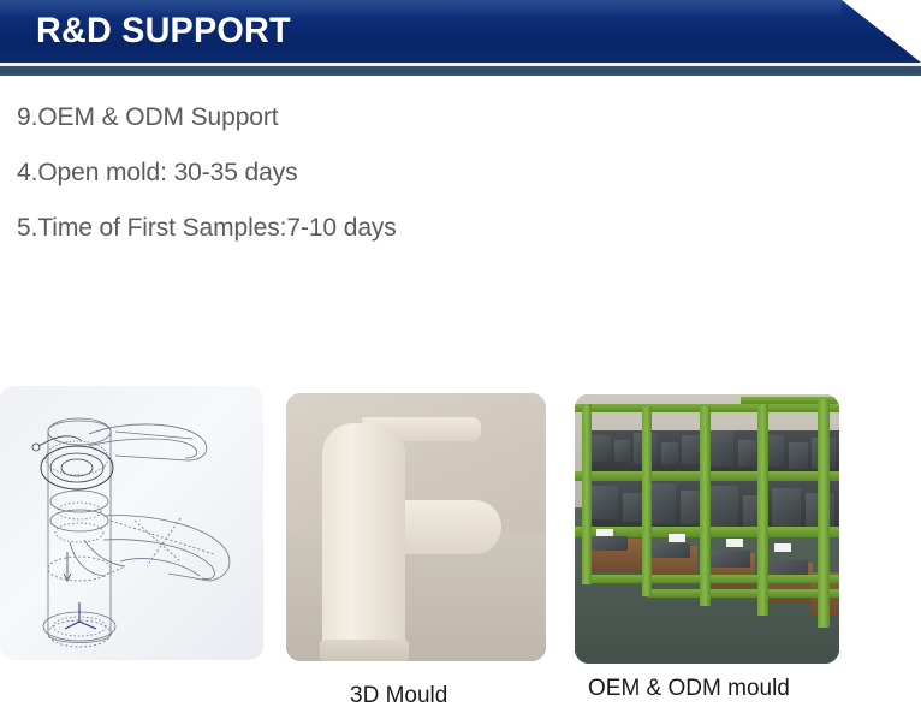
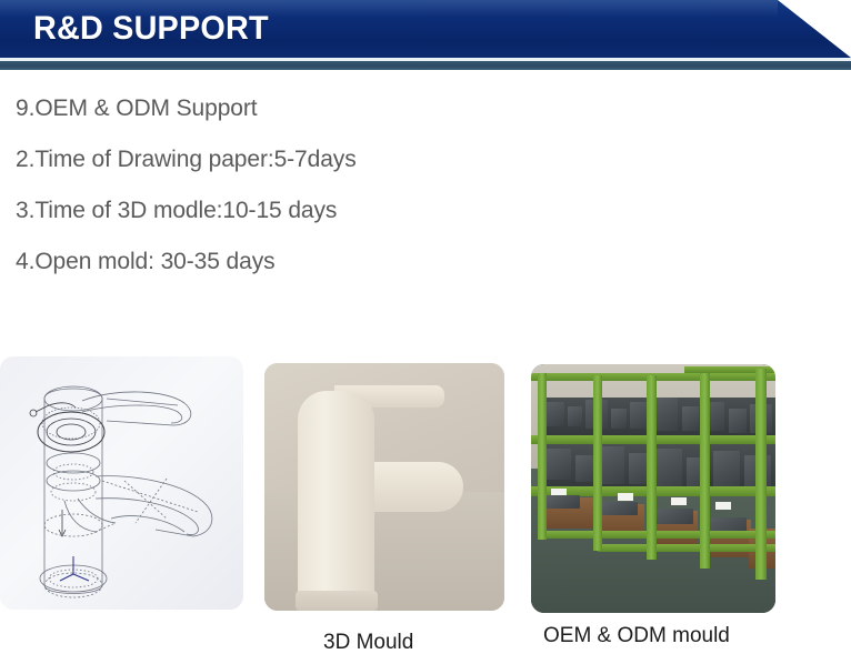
  R&D SUPPORT
  9.OEM & ODM Support
+ 2.Time of Drawing paper:5-7days
+ 3.Time of 3D modle:10-15 days
  4.Open mold: 30-35 days
- 5.Time of First Samples:7-10 days
  3D Mould
  OEM & ODM mould
